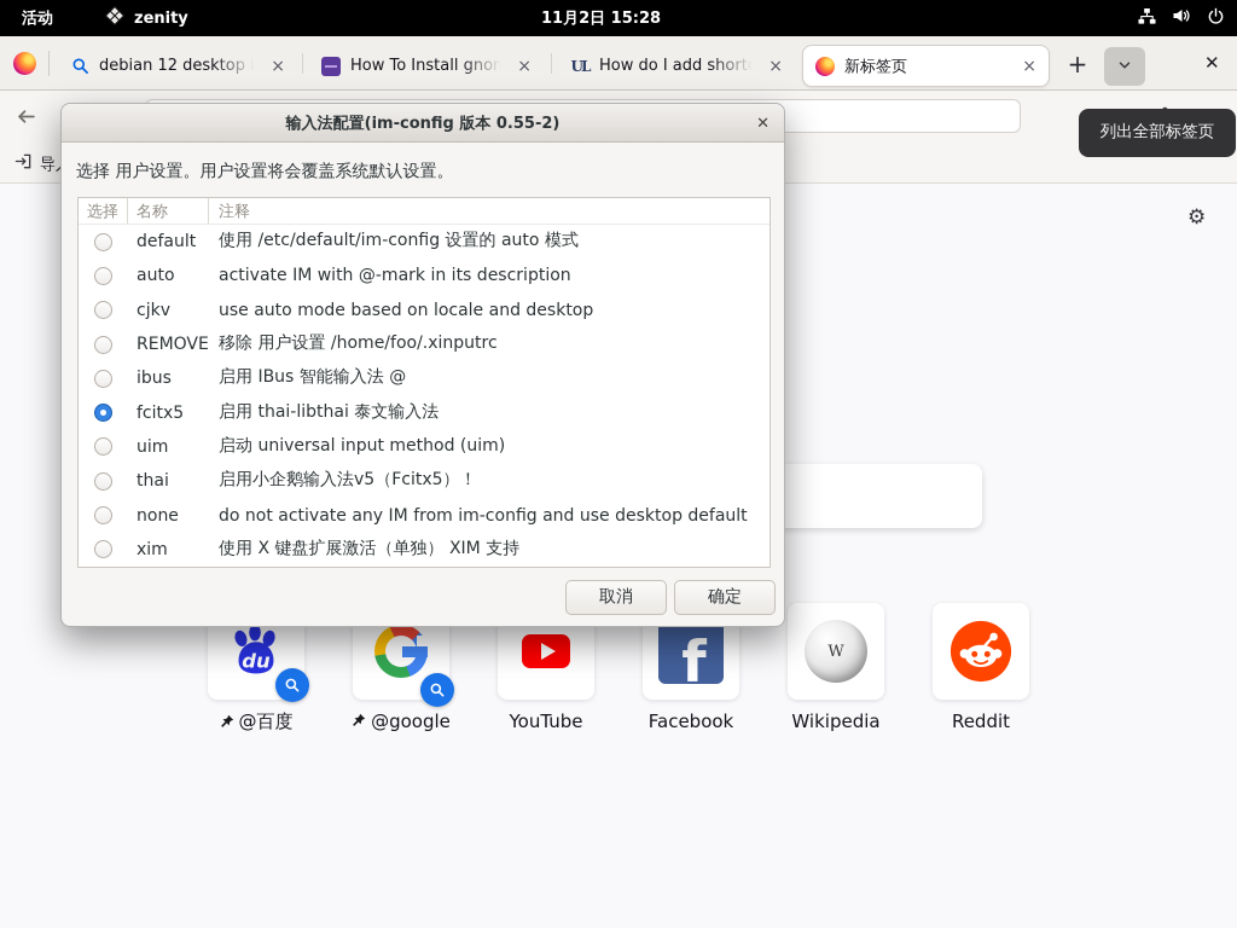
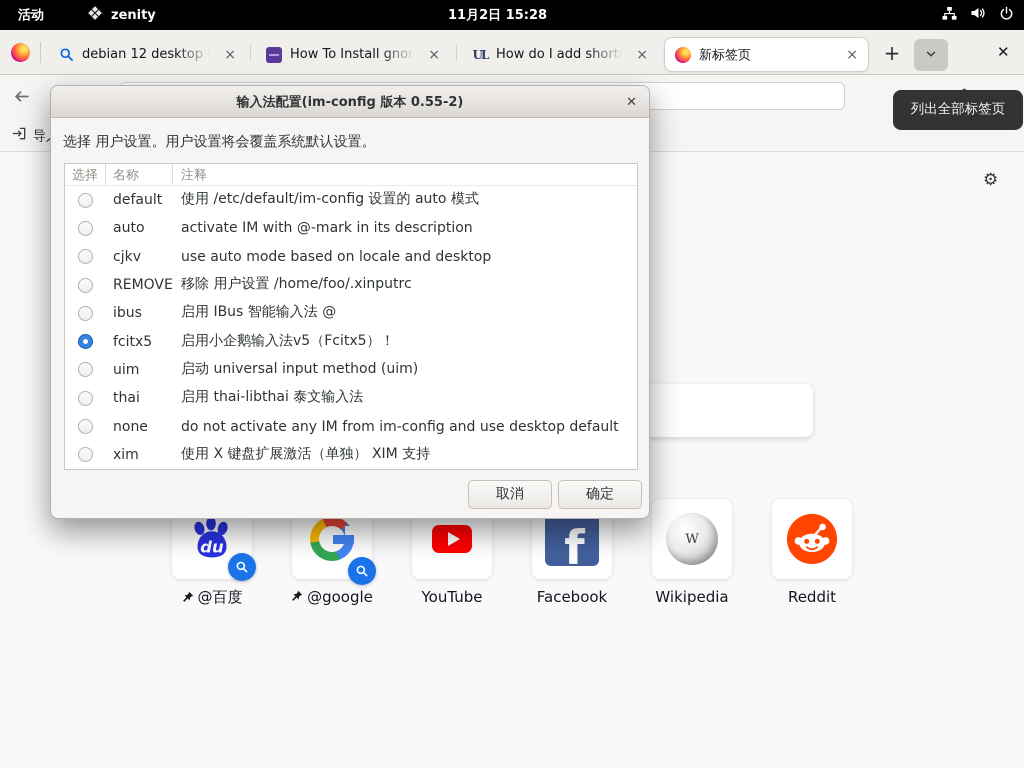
  活动
  zenity
  11月2日 15:28
  debian 12 desktop ic
  ×
  How To Install gnom
  ×
  UL
  How do I add shortc
  ×
  新标签页
  ×
  +
  ✕
  ⚙
  du
  @百度
  @google
  YouTube
  f
  Facebook
  W
  Wikipedia
  Reddit
  列出全部标签页
  输入法配置(im-config 版本 0.55-2)
  ✕
  选择 用户设置。用户设置将会覆盖系统默认设置。
  选择
  名称
  注释
  default
  使用 /etc/default/im-config 设置的 auto 模式
  auto
  activate IM with @-mark in its description
  cjkv
  use auto mode based on locale and desktop
  REMOVE
  移除 用户设置 /home/foo/.xinputrc
  ibus
  启用 IBus 智能输入法 @
  fcitx5
- 启用 thai-libthai 泰文输入法
+ 启用小企鹅输入法v5（Fcitx5）！
  uim
  启动 universal input method (uim)
  thai
- 启用小企鹅输入法v5（Fcitx5）！
+ 启用 thai-libthai 泰文输入法
  none
  do not activate any IM from im-config and use desktop default
  xim
  使用 X 键盘扩展激活（单独） XIM 支持
  取消
  确定
